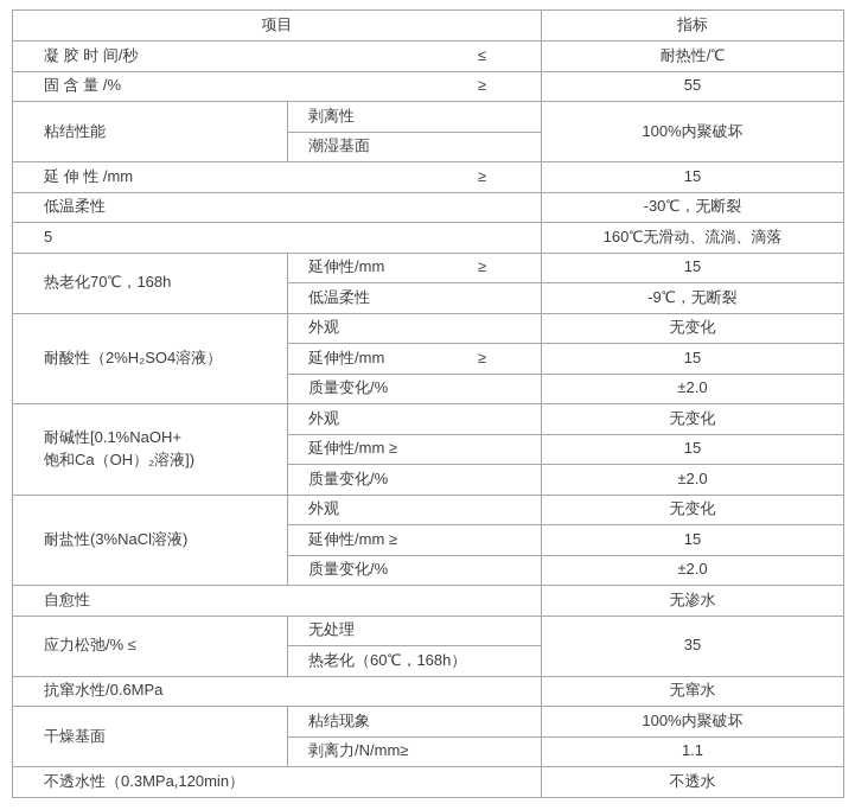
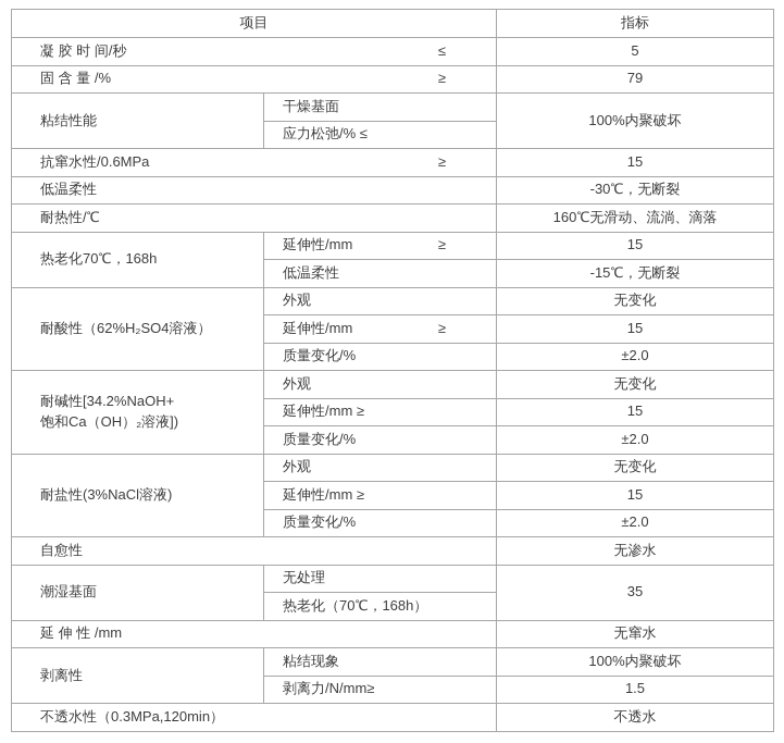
  项目	指标
- 凝 胶 时 间/秒 ≤	耐热性/℃
+ 凝 胶 时 间/秒 ≤	5
- 固 含 量 /% ≥	55
+ 固 含 量 /% ≥	79
- 粘结性能	剥离性	100%内聚破坏
+ 粘结性能	干燥基面	100%内聚破坏
- 潮湿基面
+ 应力松弛/% ≤
- 延 伸 性 /mm ≥	15
+ 抗窜水性/0.6MPa ≥	15
  低温柔性	-30℃，无断裂
- 5	160℃无滑动、流淌、滴落
+ 耐热性/℃	160℃无滑动、流淌、滴落
  热老化70℃，168h	延伸性/mm ≥	15
- 低温柔性	-9℃，无断裂
+ 低温柔性	-15℃，无断裂
- 耐酸性（2%H₂SO4溶液）	外观	无变化
+ 耐酸性（62%H₂SO4溶液）	外观	无变化
  延伸性/mm ≥	15
  质量变化/%	±2.0
- 耐碱性[0.1%NaOH+ 饱和Ca（OH）₂溶液])	外观	无变化
+ 耐碱性[34.2%NaOH+ 饱和Ca（OH）₂溶液])	外观	无变化
  延伸性/mm ≥	15
  质量变化/%	±2.0
  耐盐性(3%NaCl溶液)	外观	无变化
  延伸性/mm ≥	15
  质量变化/%	±2.0
  自愈性	无渗水
- 应力松弛/% ≤	无处理	35
+ 潮湿基面	无处理	35
- 热老化（60℃，168h）
+ 热老化（70℃，168h）
- 抗窜水性/0.6MPa	无窜水
+ 延 伸 性 /mm	无窜水
- 干燥基面	粘结现象	100%内聚破坏
+ 剥离性	粘结现象	100%内聚破坏
- 剥离力/N/mm≥	1.1
+ 剥离力/N/mm≥	1.5
  不透水性（0.3MPa,120min）	不透水
